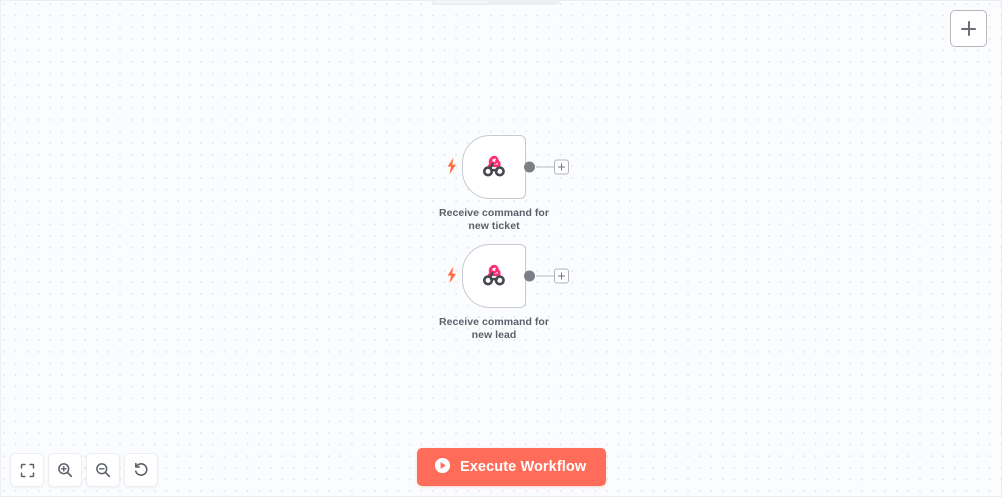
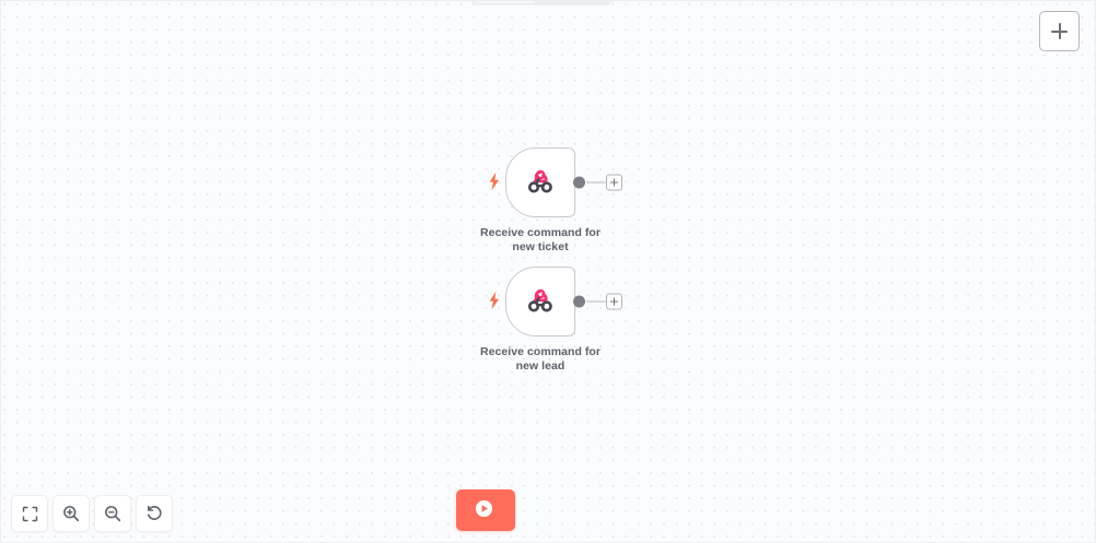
  Receive command for
  new ticket
  Receive command for
  new lead
- Execute Workflow
